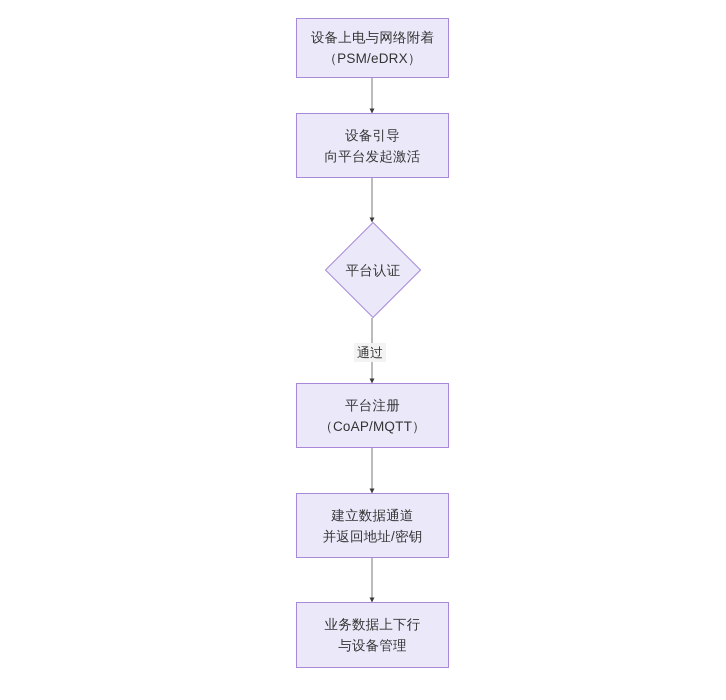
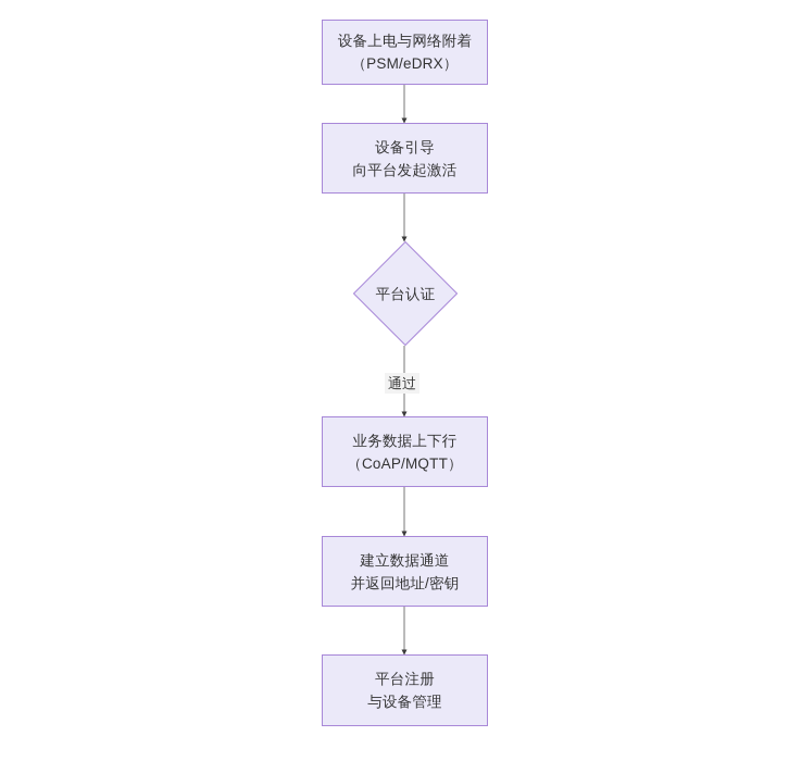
  设备上电与网络附着
  （PSM/eDRX）
  设备引导
  向平台发起激活
  平台认证
- 平台注册
+ 业务数据上下行
  （CoAP/MQTT）
  建立数据通道
  并返回地址/密钥
- 业务数据上下行
+ 平台注册
  与设备管理
  通过
